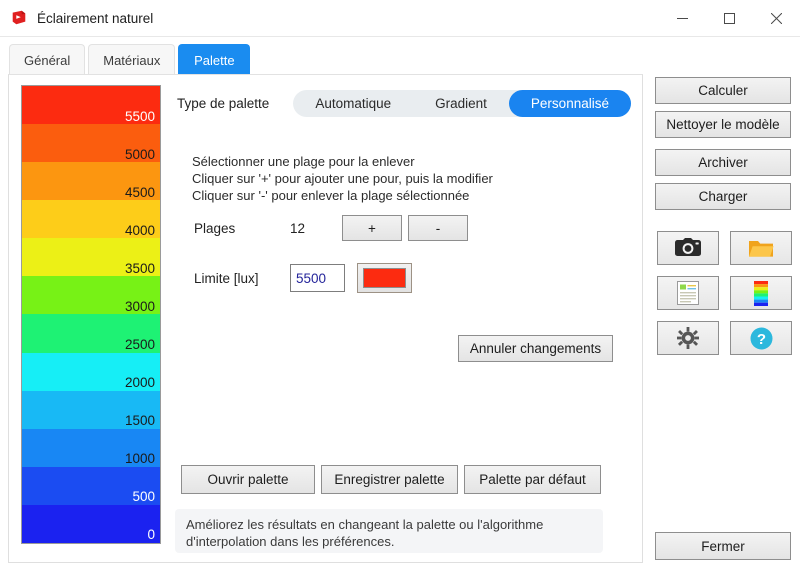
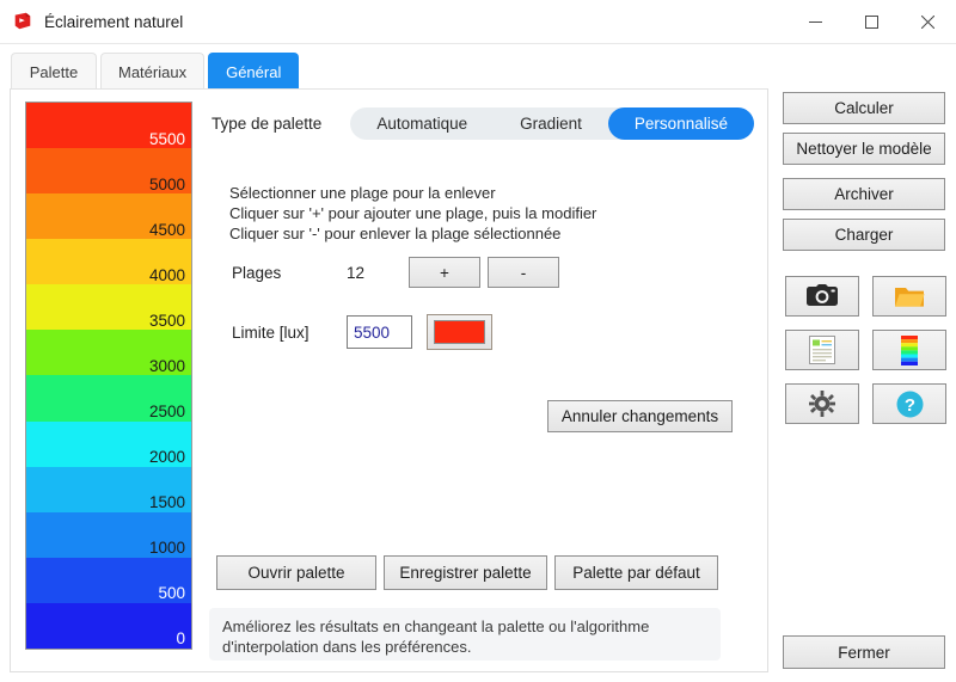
  Éclairement naturel
- Général
+ Palette
  Matériaux
- Palette
+ Général
  5500
  5000
  4500
  4000
  3500
  3000
  2500
  2000
  1500
  1000
  500
  0
  Type de palette
  Automatique
  Gradient
  Personnalisé
  Sélectionner une plage pour la enlever
- Cliquer sur '+' pour ajouter une pour, puis la modifier
+ Cliquer sur '+' pour ajouter une plage, puis la modifier
  Cliquer sur '-' pour enlever la plage sélectionnée
  Plages
  12
  +
  -
  Limite [lux]
  5500
  Annuler changements
  Ouvrir palette
  Enregistrer palette
  Palette par défaut
  Améliorez les résultats en changeant la palette ou l'algorithme d'interpolation dans les préférences.
  Calculer
  Nettoyer le modèle
  Archiver
  Charger
  ?
  Fermer
